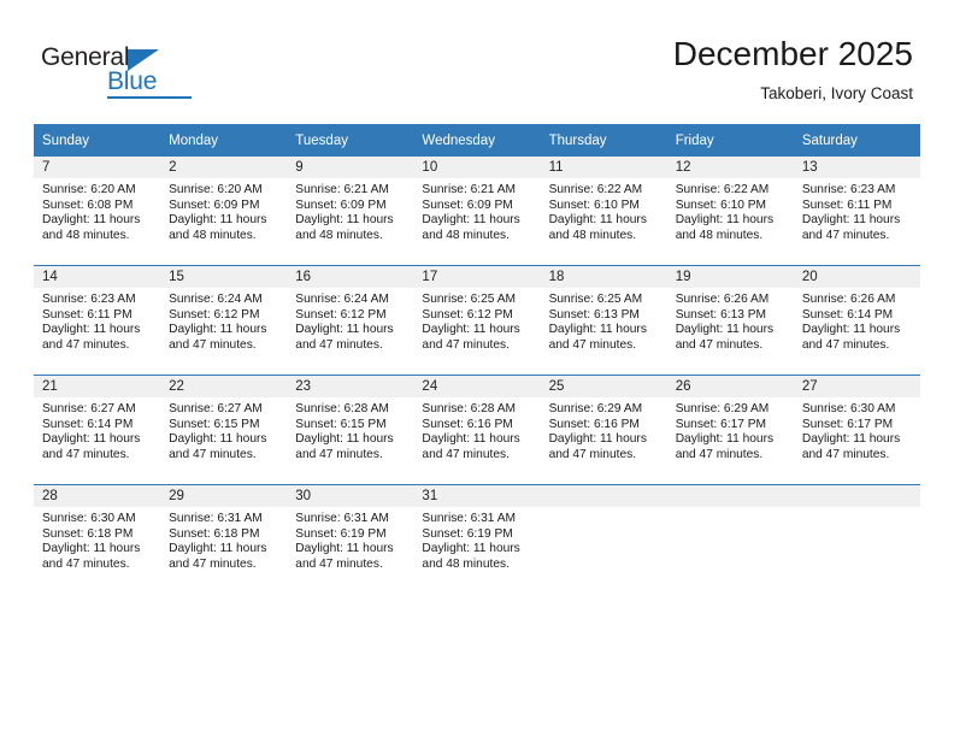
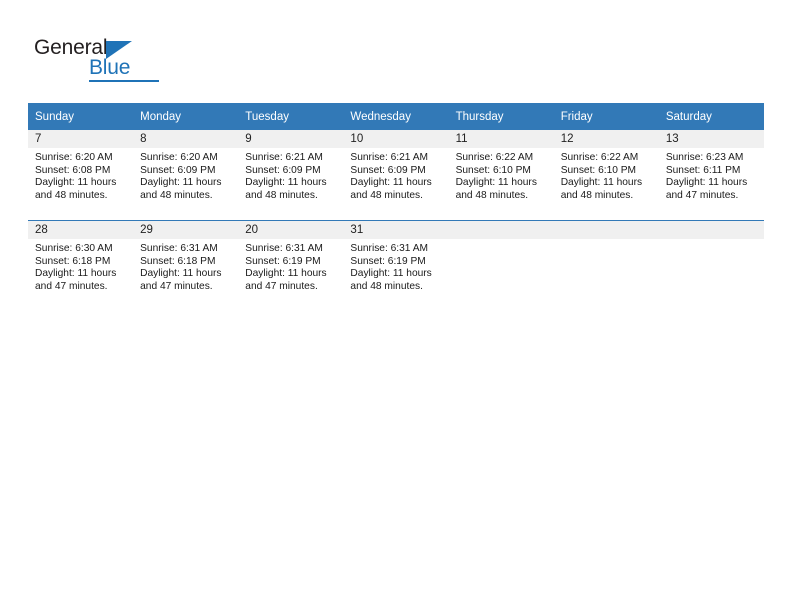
  General
  Blue
- December 2025
- Takoberi, Ivory Coast
  Sunday	Monday	Tuesday	Wednesday	Thursday	Friday	Saturday
- 7Sunrise: 6:20 AMSunset: 6:08 PMDaylight: 11 hoursand 48 minutes.	2Sunrise: 6:20 AMSunset: 6:09 PMDaylight: 11 hoursand 48 minutes.	9Sunrise: 6:21 AMSunset: 6:09 PMDaylight: 11 hoursand 48 minutes.	10Sunrise: 6:21 AMSunset: 6:09 PMDaylight: 11 hoursand 48 minutes.	11Sunrise: 6:22 AMSunset: 6:10 PMDaylight: 11 hoursand 48 minutes.	12Sunrise: 6:22 AMSunset: 6:10 PMDaylight: 11 hoursand 48 minutes.	13Sunrise: 6:23 AMSunset: 6:11 PMDaylight: 11 hoursand 47 minutes.
+ 7Sunrise: 6:20 AMSunset: 6:08 PMDaylight: 11 hoursand 48 minutes.	8Sunrise: 6:20 AMSunset: 6:09 PMDaylight: 11 hoursand 48 minutes.	9Sunrise: 6:21 AMSunset: 6:09 PMDaylight: 11 hoursand 48 minutes.	10Sunrise: 6:21 AMSunset: 6:09 PMDaylight: 11 hoursand 48 minutes.	11Sunrise: 6:22 AMSunset: 6:10 PMDaylight: 11 hoursand 48 minutes.	12Sunrise: 6:22 AMSunset: 6:10 PMDaylight: 11 hoursand 48 minutes.	13Sunrise: 6:23 AMSunset: 6:11 PMDaylight: 11 hoursand 47 minutes.
- 14Sunrise: 6:23 AMSunset: 6:11 PMDaylight: 11 hoursand 47 minutes.	15Sunrise: 6:24 AMSunset: 6:12 PMDaylight: 11 hoursand 47 minutes.	16Sunrise: 6:24 AMSunset: 6:12 PMDaylight: 11 hoursand 47 minutes.	17Sunrise: 6:25 AMSunset: 6:12 PMDaylight: 11 hoursand 47 minutes.	18Sunrise: 6:25 AMSunset: 6:13 PMDaylight: 11 hoursand 47 minutes.	19Sunrise: 6:26 AMSunset: 6:13 PMDaylight: 11 hoursand 47 minutes.	20Sunrise: 6:26 AMSunset: 6:14 PMDaylight: 11 hoursand 47 minutes.
- 21Sunrise: 6:27 AMSunset: 6:14 PMDaylight: 11 hoursand 47 minutes.	22Sunrise: 6:27 AMSunset: 6:15 PMDaylight: 11 hoursand 47 minutes.	23Sunrise: 6:28 AMSunset: 6:15 PMDaylight: 11 hoursand 47 minutes.	24Sunrise: 6:28 AMSunset: 6:16 PMDaylight: 11 hoursand 47 minutes.	25Sunrise: 6:29 AMSunset: 6:16 PMDaylight: 11 hoursand 47 minutes.	26Sunrise: 6:29 AMSunset: 6:17 PMDaylight: 11 hoursand 47 minutes.	27Sunrise: 6:30 AMSunset: 6:17 PMDaylight: 11 hoursand 47 minutes.
- 28Sunrise: 6:30 AMSunset: 6:18 PMDaylight: 11 hoursand 47 minutes.	29Sunrise: 6:31 AMSunset: 6:18 PMDaylight: 11 hoursand 47 minutes.	30Sunrise: 6:31 AMSunset: 6:19 PMDaylight: 11 hoursand 47 minutes.	31Sunrise: 6:31 AMSunset: 6:19 PMDaylight: 11 hoursand 48 minutes.
+ 28Sunrise: 6:30 AMSunset: 6:18 PMDaylight: 11 hoursand 47 minutes.	29Sunrise: 6:31 AMSunset: 6:18 PMDaylight: 11 hoursand 47 minutes.	20Sunrise: 6:31 AMSunset: 6:19 PMDaylight: 11 hoursand 47 minutes.	31Sunrise: 6:31 AMSunset: 6:19 PMDaylight: 11 hoursand 48 minutes.
